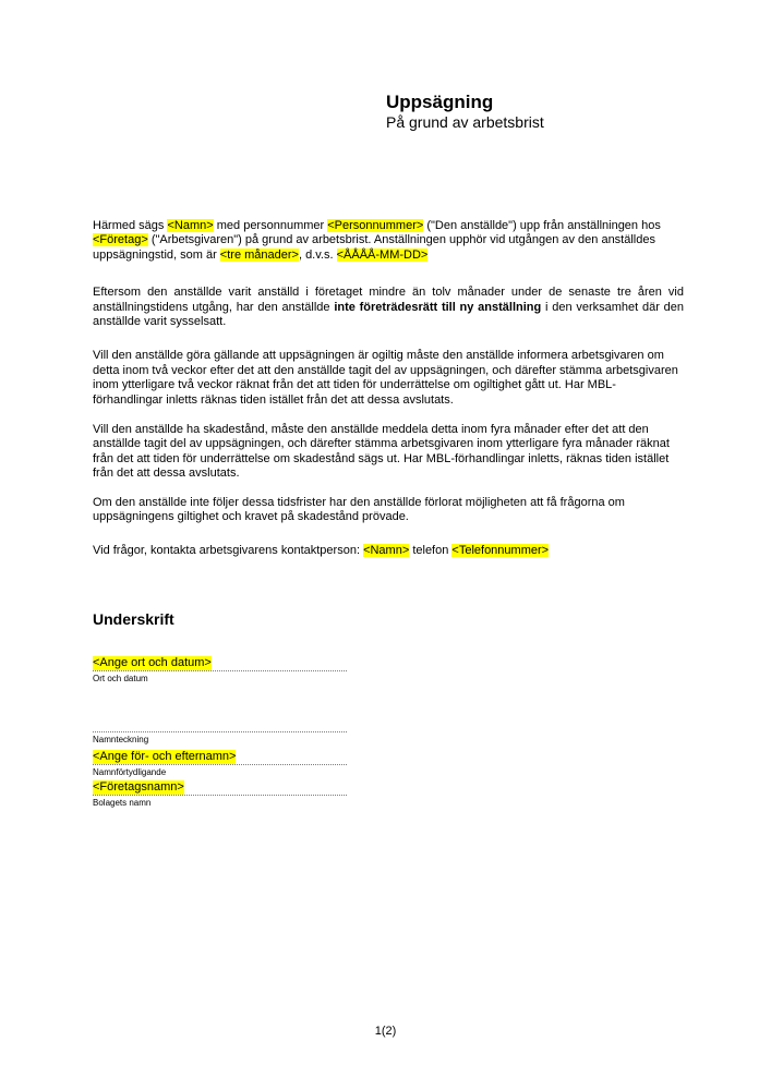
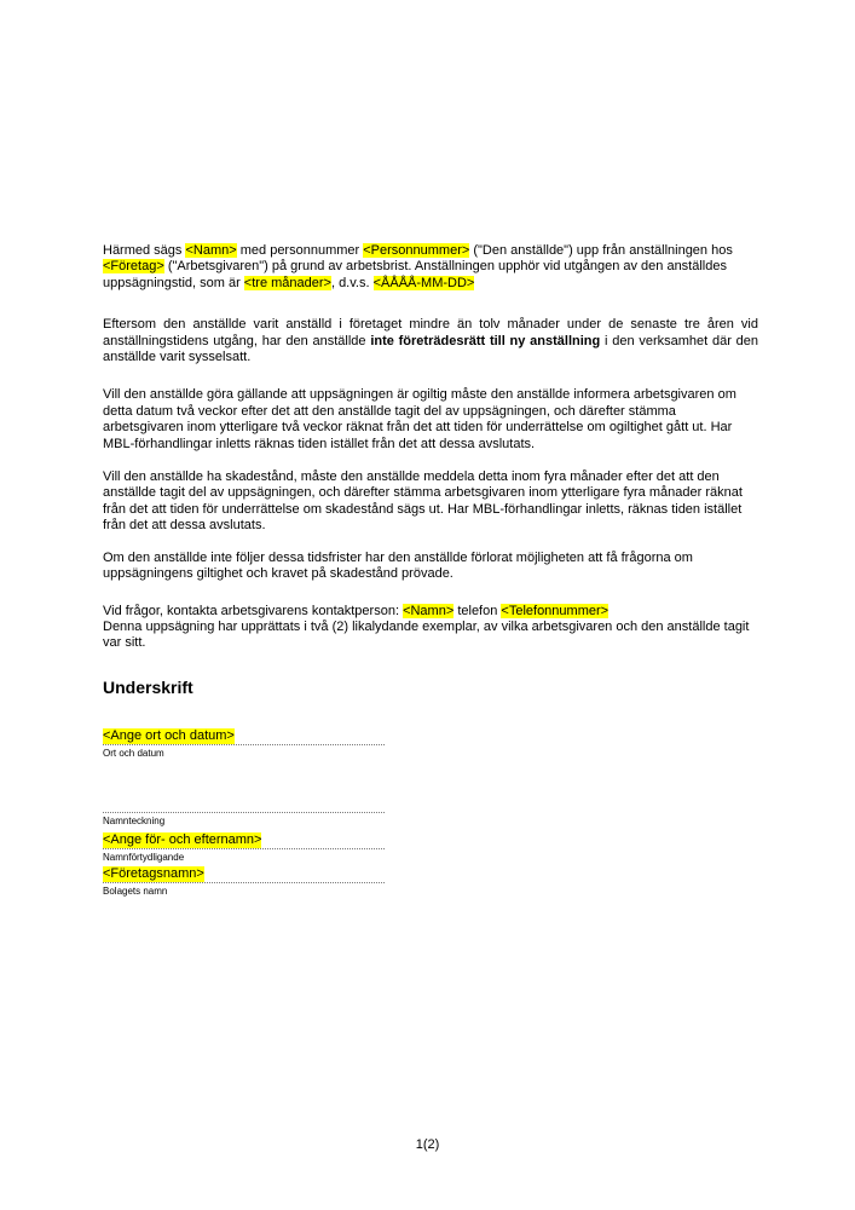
- Uppsägning
- På grund av arbetsbrist
  Härmed sägs <Namn> med personnummer <Personnummer> ("Den anställde") upp från anställningen hos <Företag> ("Arbetsgivaren") på grund av arbetsbrist. Anställningen upphör vid utgången av den anställdes uppsägningstid, som är <tre månader>, d.v.s. <ÅÅÅÅ-MM-DD>
  Eftersom den anställde varit anställd i företaget mindre än tolv månader under de senaste tre åren vid anställningstidens utgång, har den anställde inte företrädesrätt till ny anställning i den verksamhet där den anställde varit sysselsatt.
- Vill den anställde göra gällande att uppsägningen är ogiltig måste den anställde informera arbetsgivaren om detta inom två veckor efter det att den anställde tagit del av uppsägningen, och därefter stämma arbetsgivaren inom ytterligare två veckor räknat från det att tiden för underrättelse om ogiltighet gått ut. Har MBL-förhandlingar inletts räknas tiden istället från det att dessa avslutats.
+ Vill den anställde göra gällande att uppsägningen är ogiltig måste den anställde informera arbetsgivaren om detta datum två veckor efter det att den anställde tagit del av uppsägningen, och därefter stämma arbetsgivaren inom ytterligare två veckor räknat från det att tiden för underrättelse om ogiltighet gått ut. Har MBL-förhandlingar inletts räknas tiden istället från det att dessa avslutats.
  Vill den anställde ha skadestånd, måste den anställde meddela detta inom fyra månader efter det att den anställde tagit del av uppsägningen, och därefter stämma arbetsgivaren inom ytterligare fyra månader räknat från det att tiden för underrättelse om skadestånd sägs ut. Har MBL-förhandlingar inletts, räknas tiden istället från det att dessa avslutats.
  Om den anställde inte följer dessa tidsfrister har den anställde förlorat möjligheten att få frågorna om uppsägningens giltighet och kravet på skadestånd prövade.
  Vid frågor, kontakta arbetsgivarens kontaktperson: <Namn> telefon <Telefonnummer>
+ Denna uppsägning har upprättats i två (2) likalydande exemplar, av vilka arbetsgivaren och den anställde tagit var sitt.
  Underskrift
  <Ange ort och datum>
  Ort och datum
  Namnteckning
  <Ange för- och efternamn>
  Namnförtydligande
  <Företagsnamn>
  Bolagets namn
  1(2)
